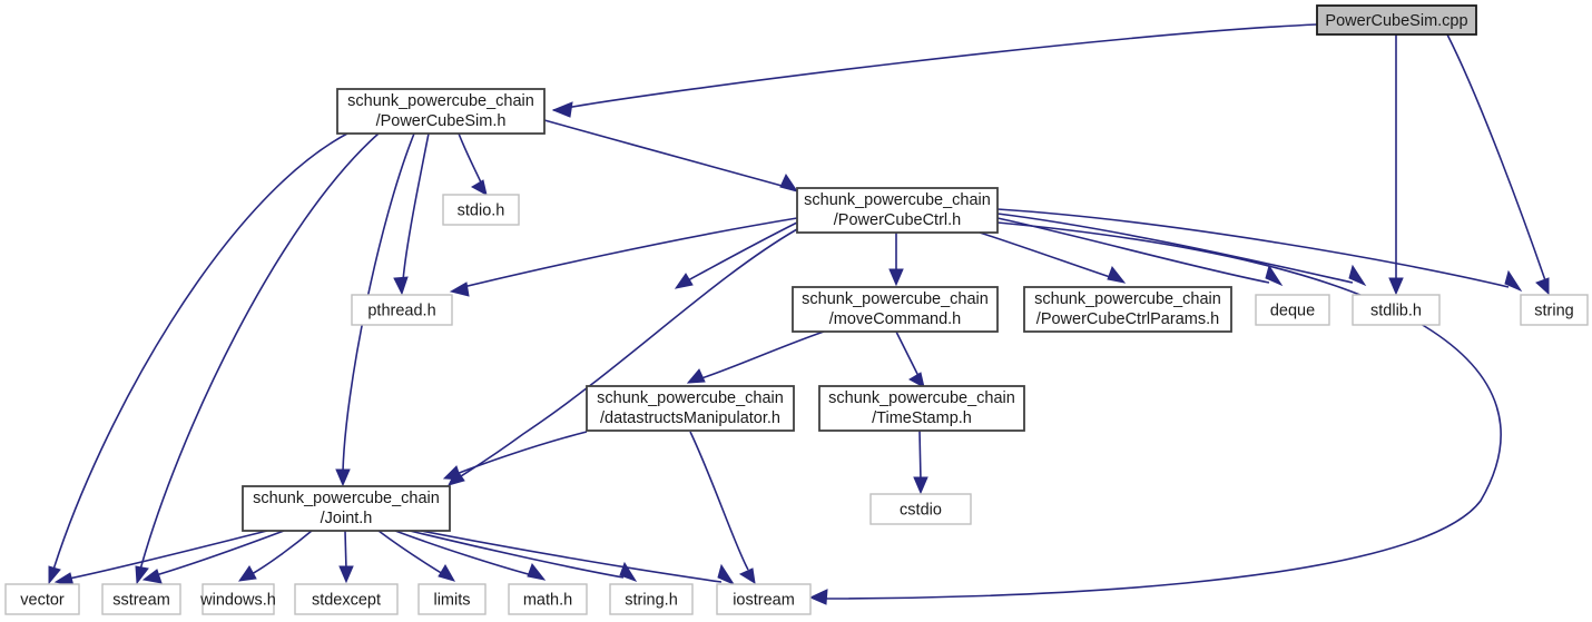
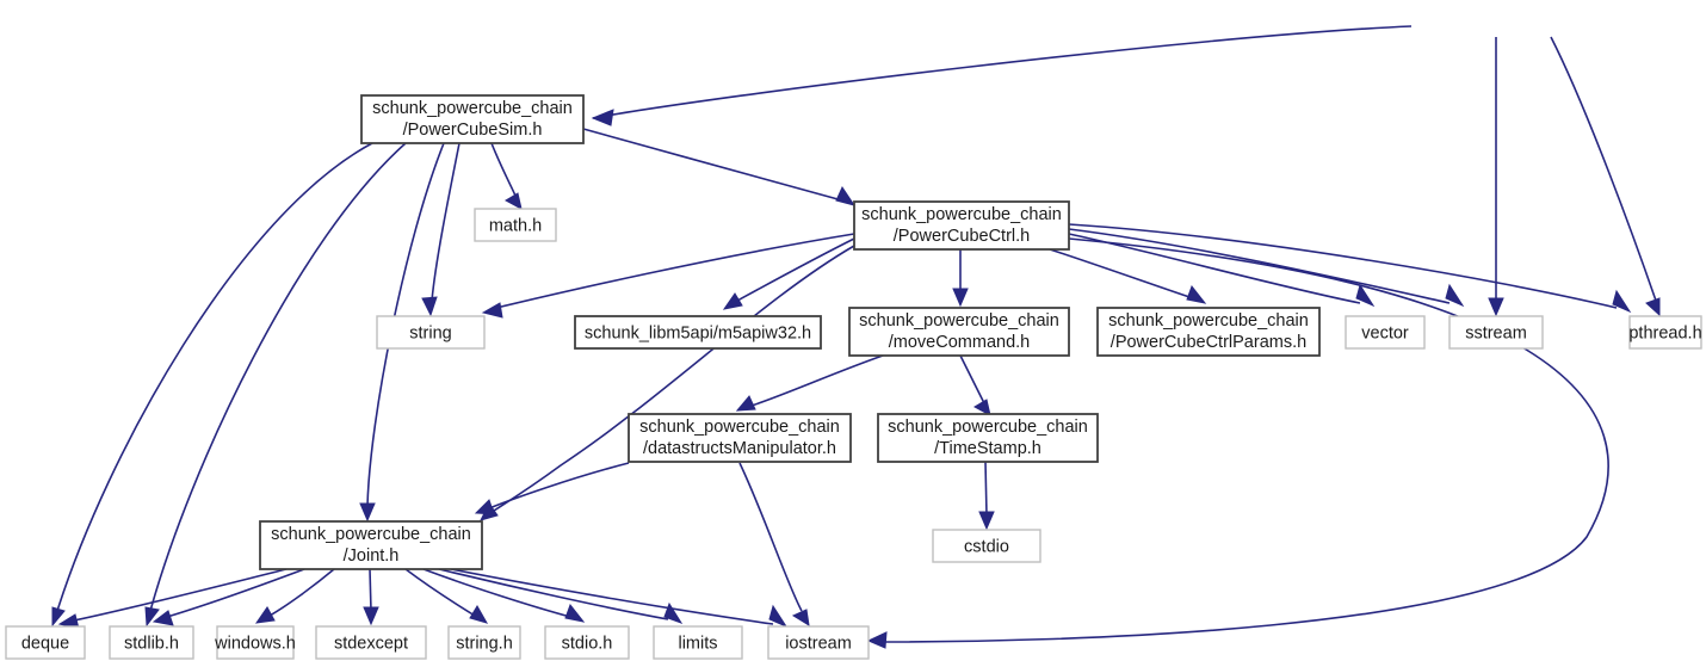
- PowerCubeSim.cpp
  schunk_powercube_chain
  /PowerCubeSim.h
  schunk_powercube_chain
  /PowerCubeCtrl.h
- stdio.h
+ math.h
- pthread.h
+ string
+ schunk_libm5api/m5apiw32.h
  schunk_powercube_chain
  /moveCommand.h
  schunk_powercube_chain
  /PowerCubeCtrlParams.h
- deque
+ vector
- stdlib.h
+ sstream
- string
+ pthread.h
  schunk_powercube_chain
  /datastructsManipulator.h
  schunk_powercube_chain
  /TimeStamp.h
  cstdio
  schunk_powercube_chain
  /Joint.h
- vector
+ deque
- sstream
+ stdlib.h
  windows.h
  stdexcept
- limits
+ string.h
- math.h
+ stdio.h
- string.h
+ limits
  iostream
